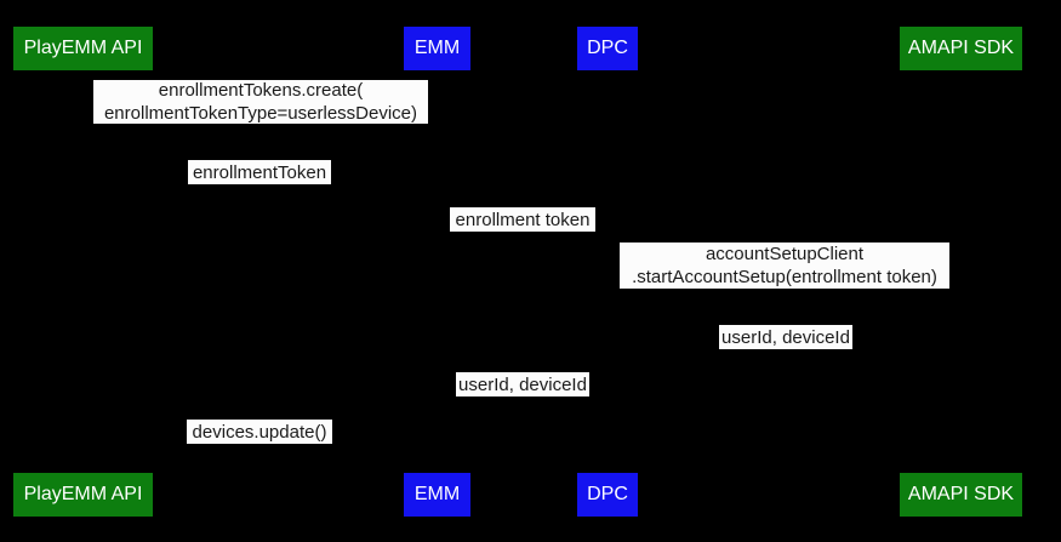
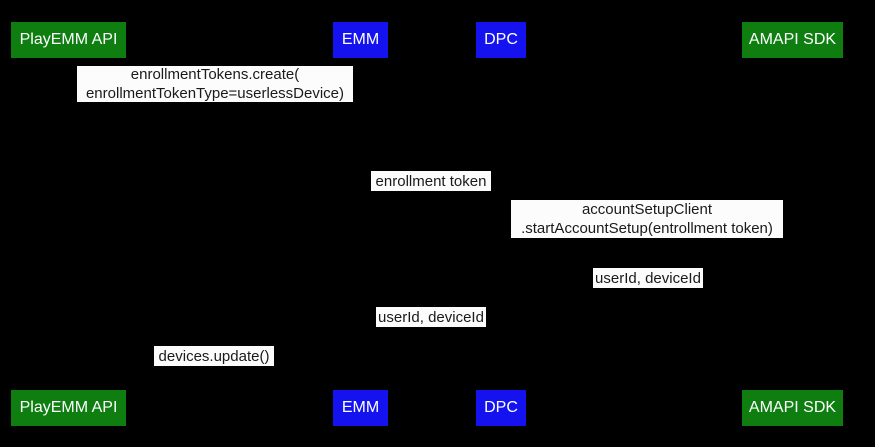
  PlayEMM API
  EMM
  DPC
  AMAPI SDK
  enrollmentTokens.create(
  enrollmentTokenType=userlessDevice)
- enrollmentToken
  enrollment token
  accountSetupClient
  .startAccountSetup(entrollment token)
  userId, deviceId
  userId, deviceId
  devices.update()
  PlayEMM API
  EMM
  DPC
  AMAPI SDK
